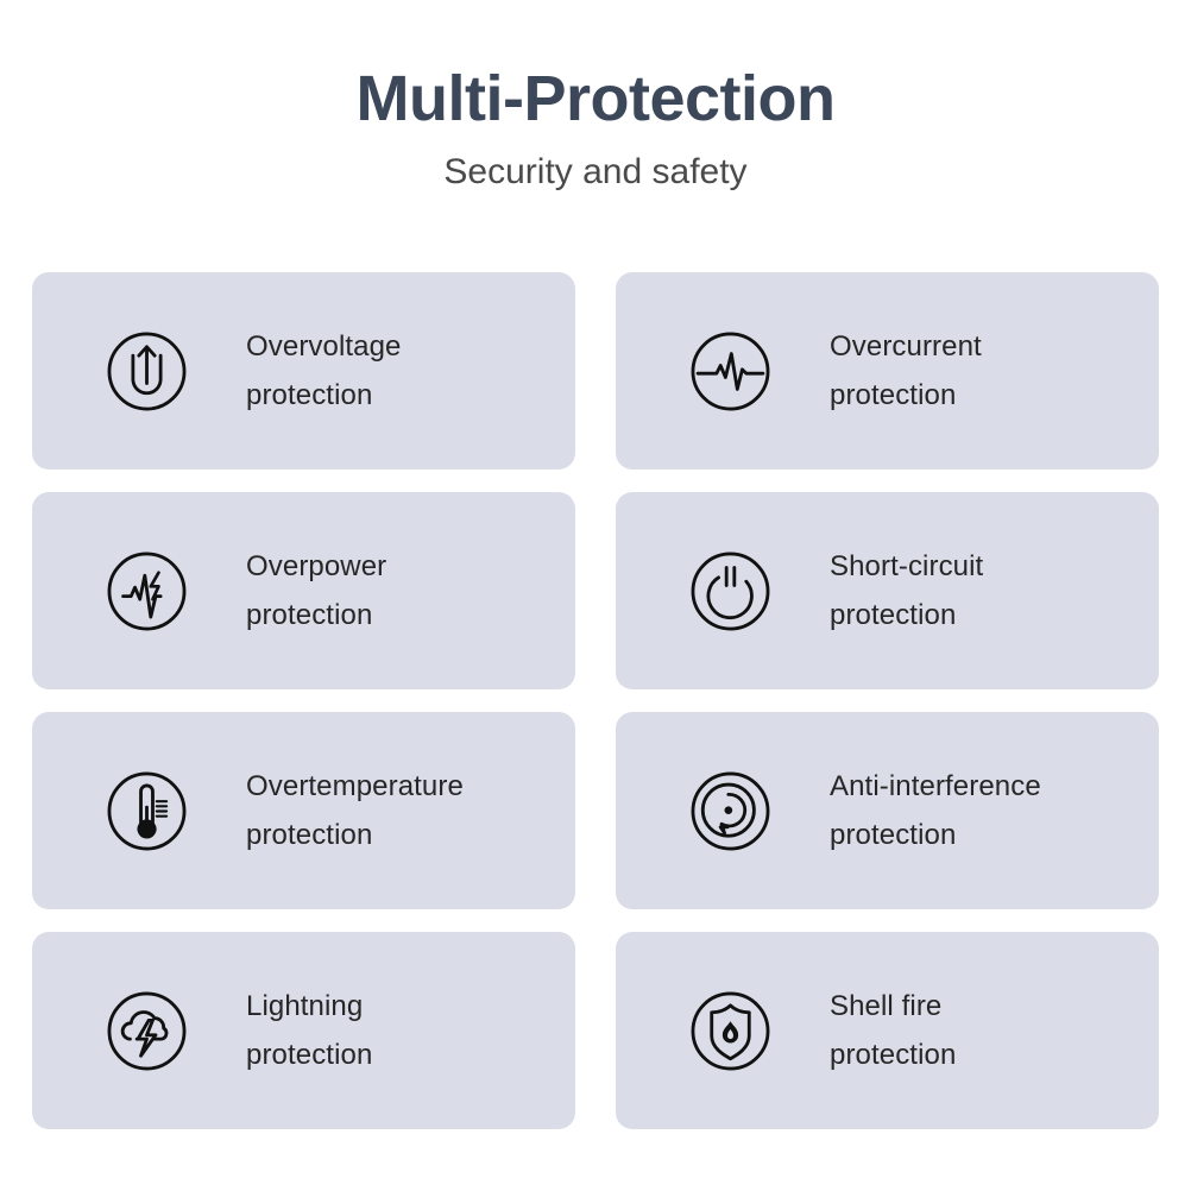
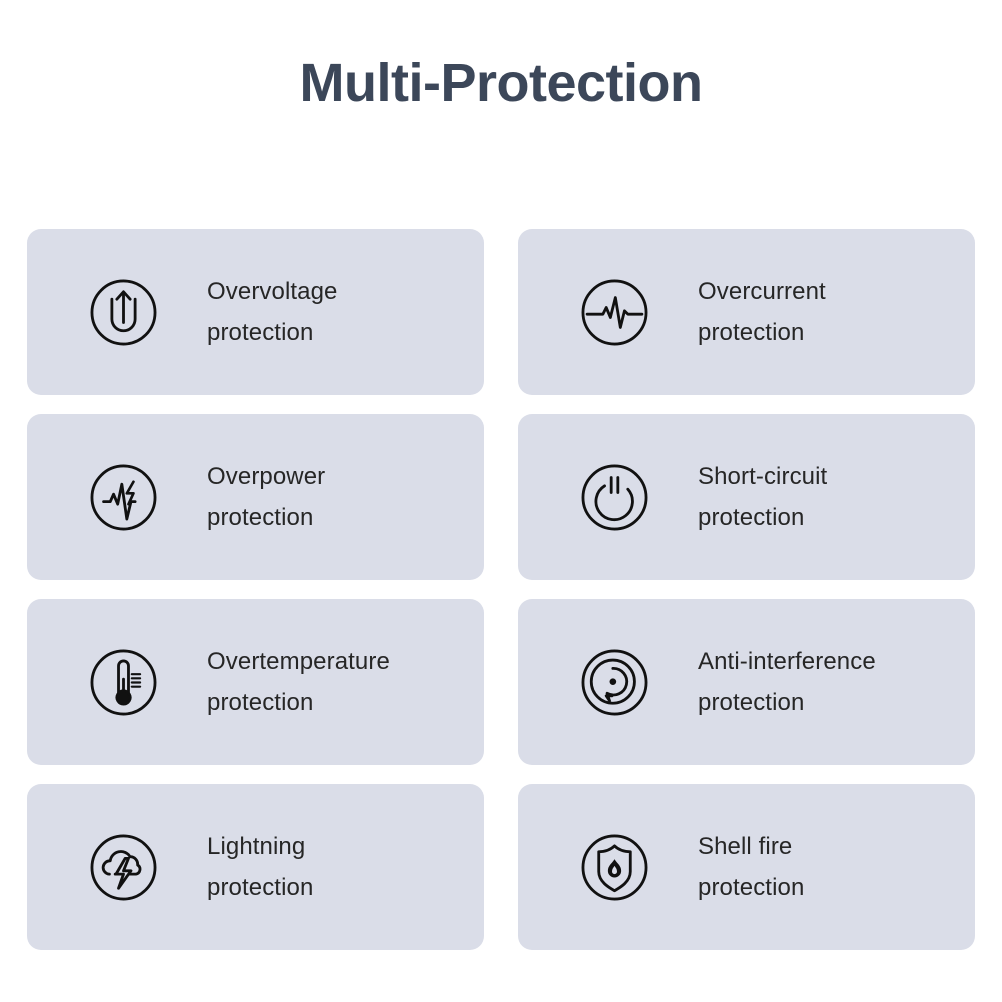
  Multi-Protection
- Security and safety
  Overvoltage
  protection
  Overcurrent
  protection
  Overpower
  protection
  Short-circuit
  protection
  Overtemperature
  protection
  Anti-interference
  protection
  Lightning
  protection
  Shell fire
  protection
